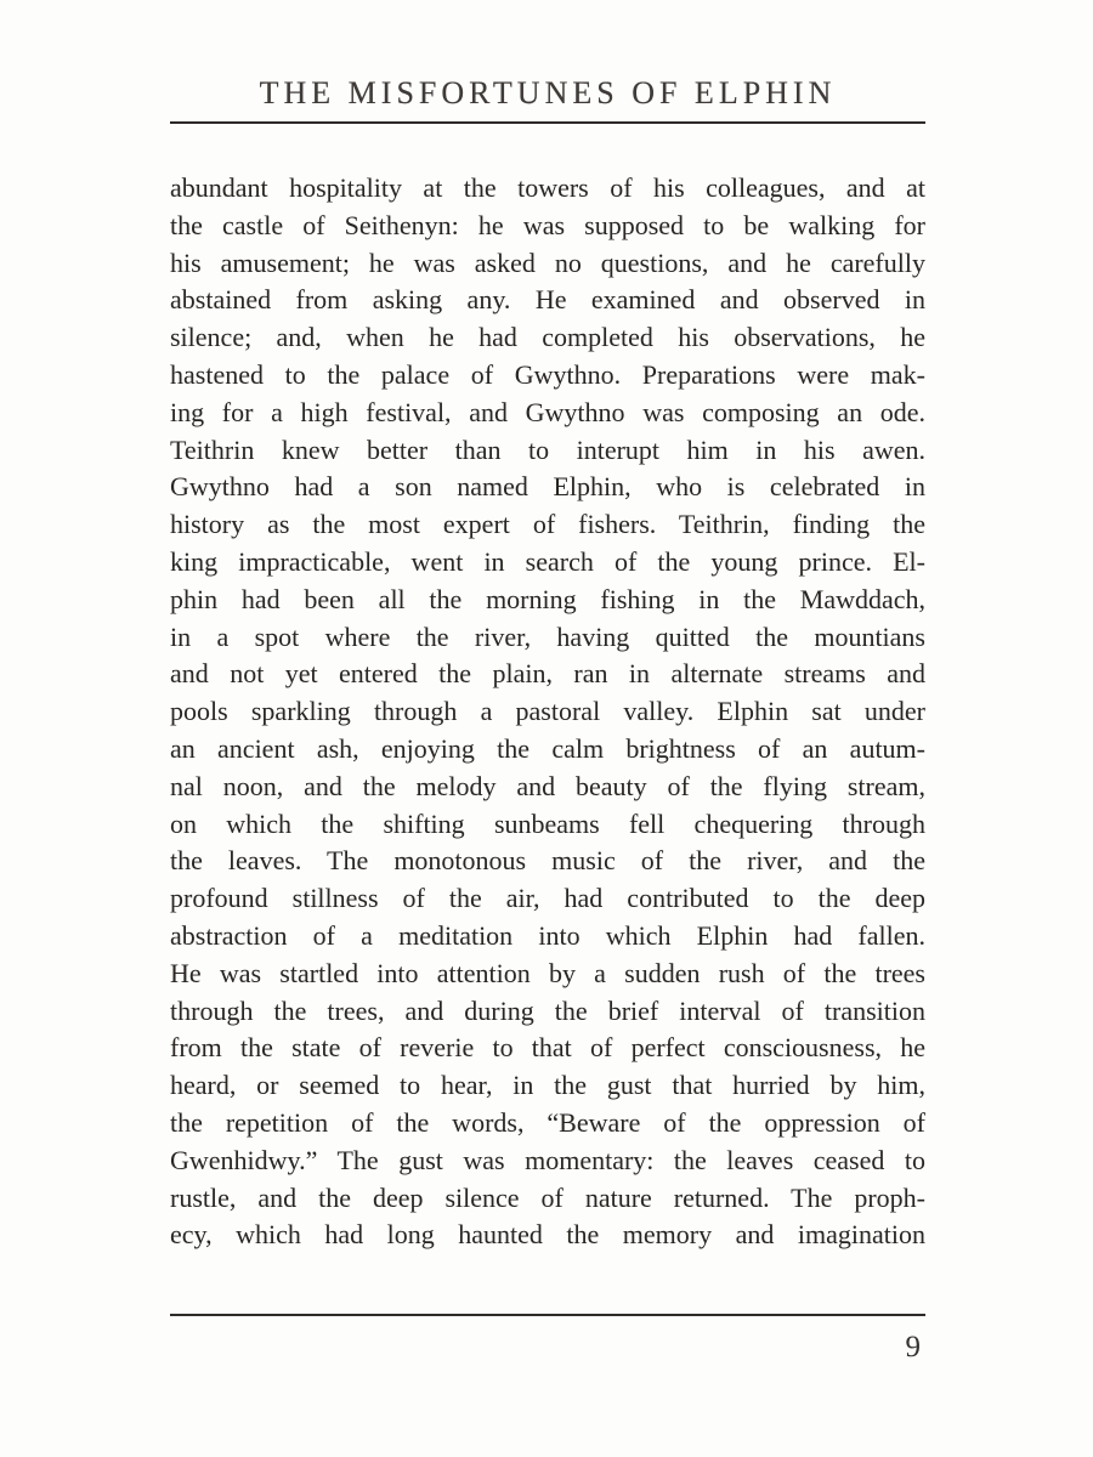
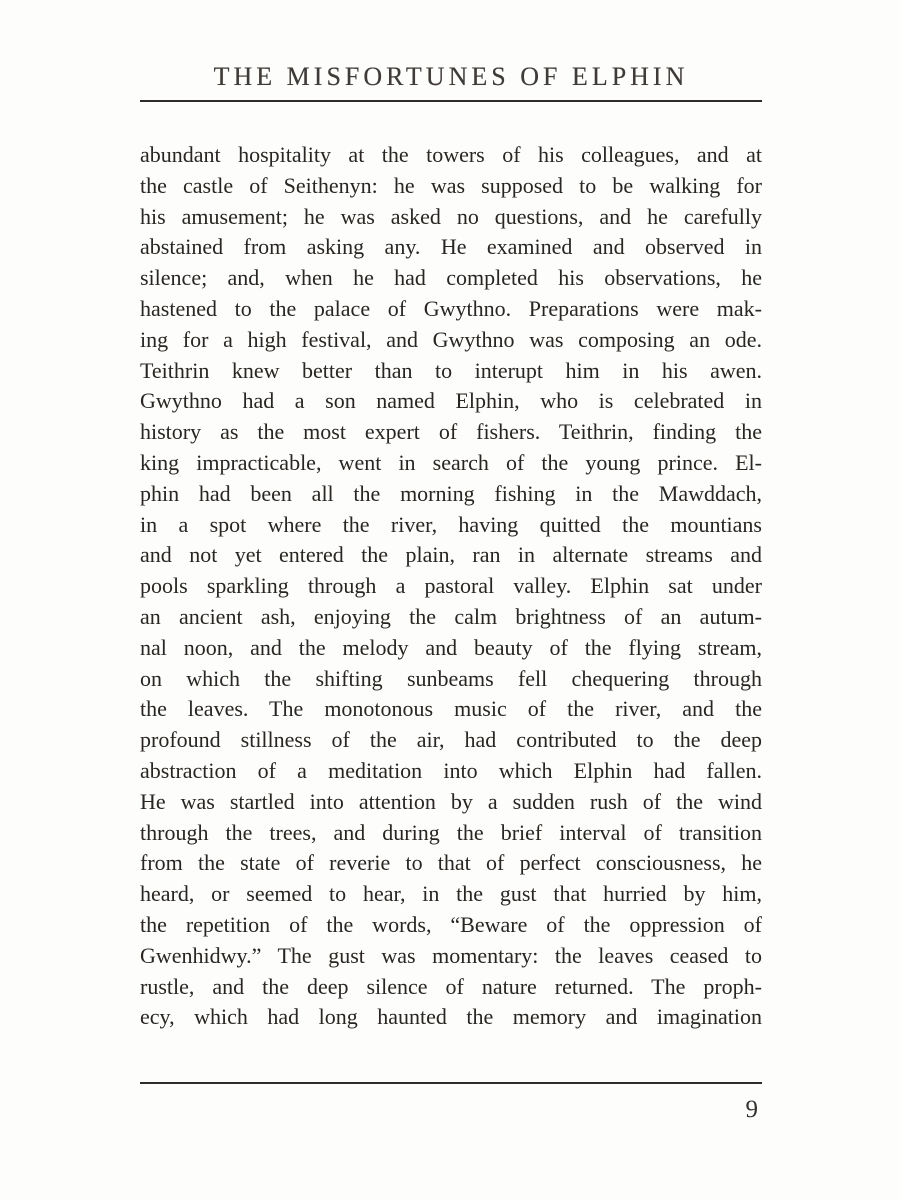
  THE MISFORTUNES OF ELPHIN
  abundant hospitality at the towers of his colleagues, and at
  the castle of Seithenyn: he was supposed to be walking for
  his amusement; he was asked no questions, and he carefully
  abstained from asking any. He examined and observed in
  silence; and, when he had completed his observations, he
  hastened to the palace of Gwythno. Preparations were mak-
  ing for a high festival, and Gwythno was composing an ode.
  Teithrin knew better than to interupt him in his awen.
  Gwythno had a son named Elphin, who is celebrated in
  history as the most expert of fishers. Teithrin, finding the
  king impracticable, went in search of the young prince. El-
  phin had been all the morning fishing in the Mawddach,
  in a spot where the river, having quitted the mountians
  and not yet entered the plain, ran in alternate streams and
  pools sparkling through a pastoral valley. Elphin sat under
  an ancient ash, enjoying the calm brightness of an autum-
  nal noon, and the melody and beauty of the flying stream,
  on which the shifting sunbeams fell chequering through
  the leaves. The monotonous music of the river, and the
  profound stillness of the air, had contributed to the deep
  abstraction of a meditation into which Elphin had fallen.
- He was startled into attention by a sudden rush of the trees
+ He was startled into attention by a sudden rush of the wind
  through the trees, and during the brief interval of transition
  from the state of reverie to that of perfect consciousness, he
  heard, or seemed to hear, in the gust that hurried by him,
  the repetition of the words, “Beware of the oppression of
  Gwenhidwy.” The gust was momentary: the leaves ceased to
  rustle, and the deep silence of nature returned. The proph-
  ecy, which had long haunted the memory and imagination
  9
